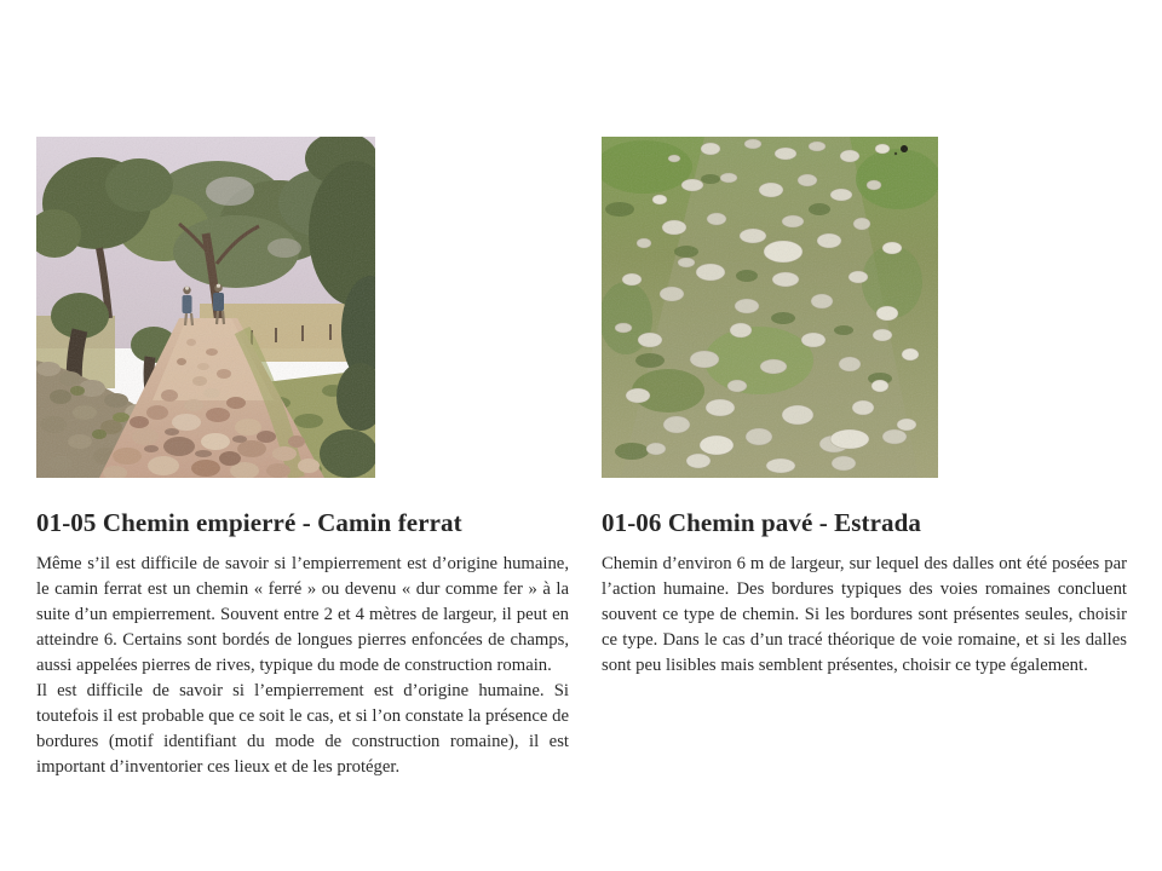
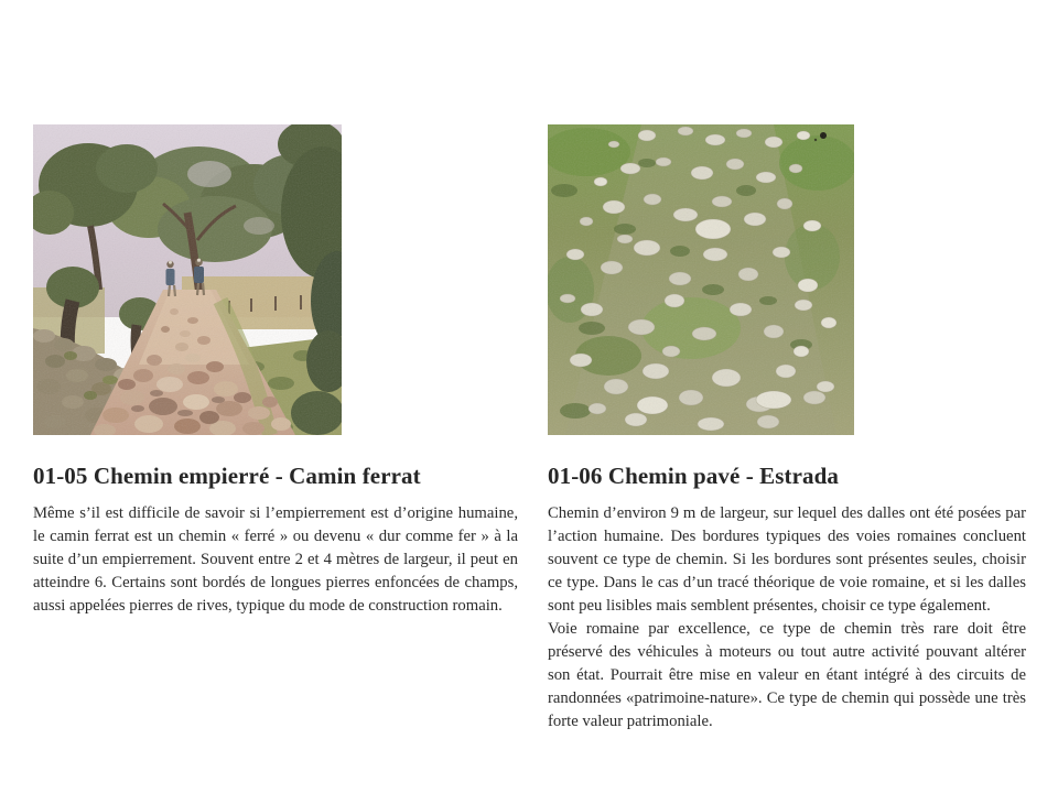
  01-05 Chemin empierré - Camin ferrat
  Même s’il est difficile de savoir si l’empierrement est d’origine humaine, le camin ferrat est un chemin « ferré » ou devenu « dur comme fer » à la suite d’un empierrement. Souvent entre 2 et 4 mètres de largeur, il peut en atteindre 6. Certains sont bordés de longues pierres enfoncées de champs, aussi appelées pierres de rives, typique du mode de construction romain.
- Il est difficile de savoir si l’empierrement est d’origine humaine. Si toutefois il est probable que ce soit le cas, et si l’on constate la présence de bordures (motif identifiant du mode de construction romaine), il est important d’inventorier ces lieux et de les protéger.
  01-06 Chemin pavé - Estrada
- Chemin d’environ 6 m de largeur, sur lequel des dalles ont été posées par l’action humaine. Des bordures typiques des voies romaines concluent souvent ce type de chemin. Si les bordures sont présentes seules, choisir ce type. Dans le cas d’un tracé théorique de voie romaine, et si les dalles sont peu lisibles mais semblent présentes, choisir ce type également.
+ Chemin d’environ 9 m de largeur, sur lequel des dalles ont été posées par l’action humaine. Des bordures typiques des voies romaines concluent souvent ce type de chemin. Si les bordures sont présentes seules, choisir ce type. Dans le cas d’un tracé théorique de voie romaine, et si les dalles sont peu lisibles mais semblent présentes, choisir ce type également.
+ Voie romaine par excellence, ce type de chemin très rare doit être préservé des véhicules à moteurs ou tout autre activité pouvant altérer son état. Pourrait être mise en valeur en étant intégré à des circuits de randonnées «patrimoine-nature». Ce type de chemin qui possède une très forte valeur patrimoniale.
